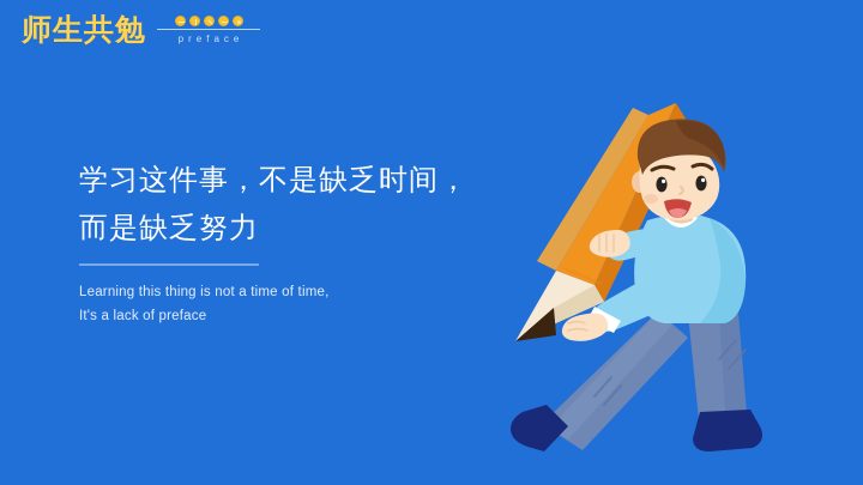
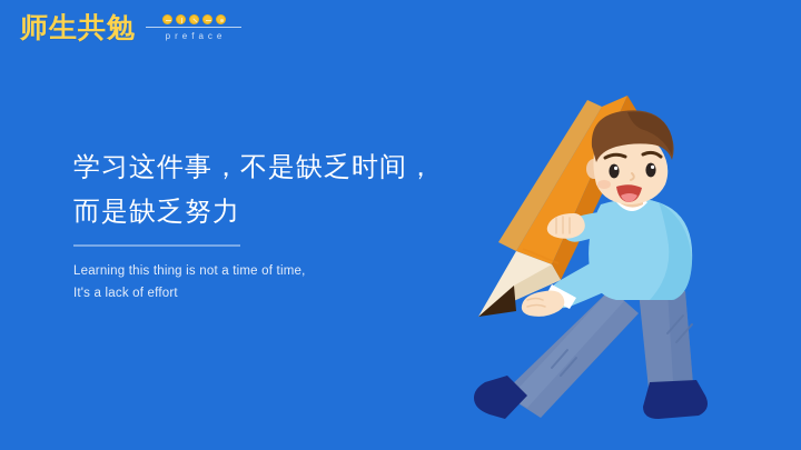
  师生共勉
  preface
  学习这件事，不是缺乏时间，
  而是缺乏努力
  Learning this thing is not a time of time,
- It's a lack of preface
+ It's a lack of effort
